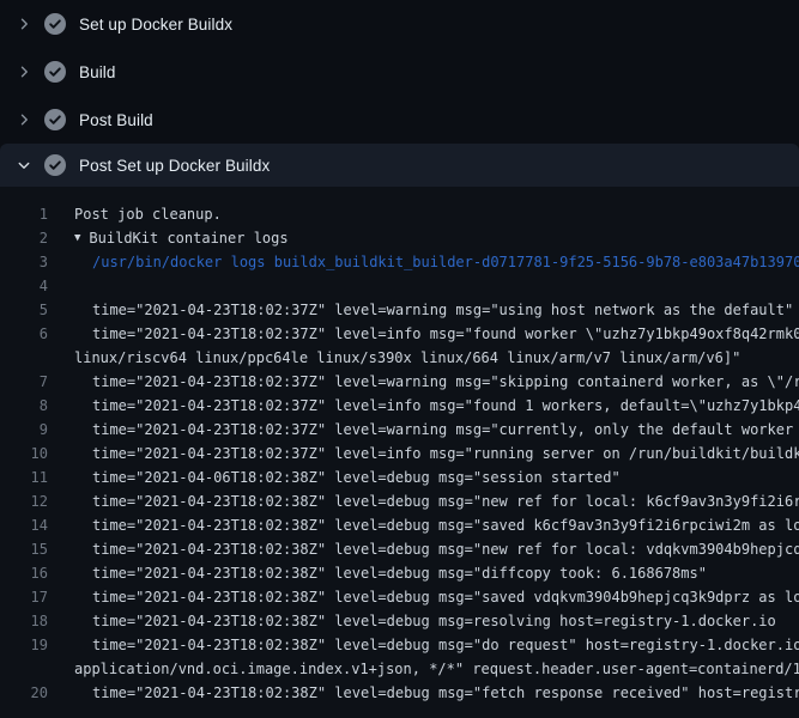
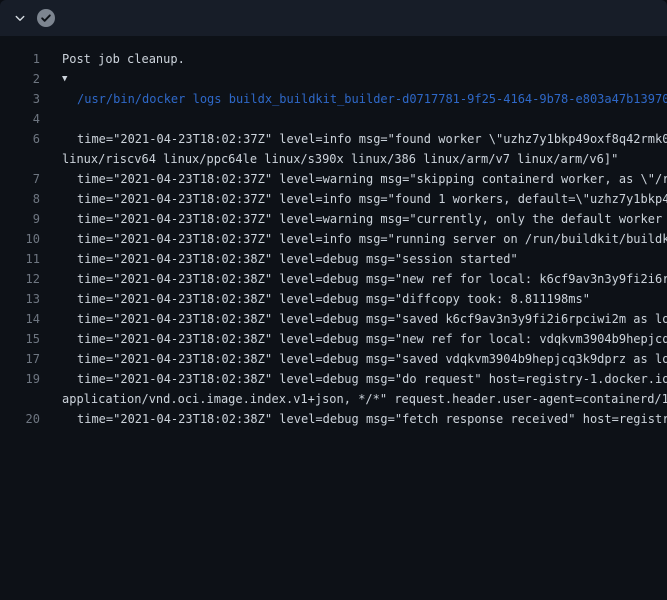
- Set up Docker Buildx
- Build
- Post Build
- Post Set up Docker Buildx
  1
  Post job cleanup.
  2
  ▼
- BuildKit container logs
  3
- /usr/bin/docker logs buildx_buildkit_builder-d0717781-9f25-5156-9b78-e803a47b13970
+ /usr/bin/docker logs buildx_buildkit_builder-d0717781-9f25-4164-9b78-e803a47b13970
  4
- 5
- time="2021-04-23T18:02:37Z" level=warning msg="using host network as the default"
  6
  time="2021-04-23T18:02:37Z" level=info msg="found worker \"uzhz7y1bkp49oxf8q42rmk0
- linux/riscv64 linux/ppc64le linux/s390x linux/664 linux/arm/v7 linux/arm/v6]"
+ linux/riscv64 linux/ppc64le linux/s390x linux/386 linux/arm/v7 linux/arm/v6]"
  7
  time="2021-04-23T18:02:37Z" level=warning msg="skipping containerd worker, as \"/r
  8
  time="2021-04-23T18:02:37Z" level=info msg="found 1 workers, default=\"uzhz7y1bkp4
  9
  time="2021-04-23T18:02:37Z" level=warning msg="currently, only the default worker
  10
  time="2021-04-23T18:02:37Z" level=info msg="running server on /run/buildkit/buildk
  11
- time="2021-04-06T18:02:38Z" level=debug msg="session started"
+ time="2021-04-23T18:02:38Z" level=debug msg="session started"
  12
  time="2021-04-23T18:02:38Z" level=debug msg="new ref for local: k6cf9av3n3y9fi2i6r
+ 13
+ time="2021-04-23T18:02:38Z" level=debug msg="diffcopy took: 8.811198ms"
  14
  time="2021-04-23T18:02:38Z" level=debug msg="saved k6cf9av3n3y9fi2i6rpciwi2m as lo
  15
  time="2021-04-23T18:02:38Z" level=debug msg="new ref for local: vdqkvm3904b9hepjcq
- 16
- time="2021-04-23T18:02:38Z" level=debug msg="diffcopy took: 6.168678ms"
  17
  time="2021-04-23T18:02:38Z" level=debug msg="saved vdqkvm3904b9hepjcq3k9dprz as lo
- 18
- time="2021-04-23T18:02:38Z" level=debug msg=resolving host=registry-1.docker.io
  19
  time="2021-04-23T18:02:38Z" level=debug msg="do request" host=registry-1.docker.io
  application/vnd.oci.image.index.v1+json, */*" request.header.user-agent=containerd/1
  20
  time="2021-04-23T18:02:38Z" level=debug msg="fetch response received" host=registr
